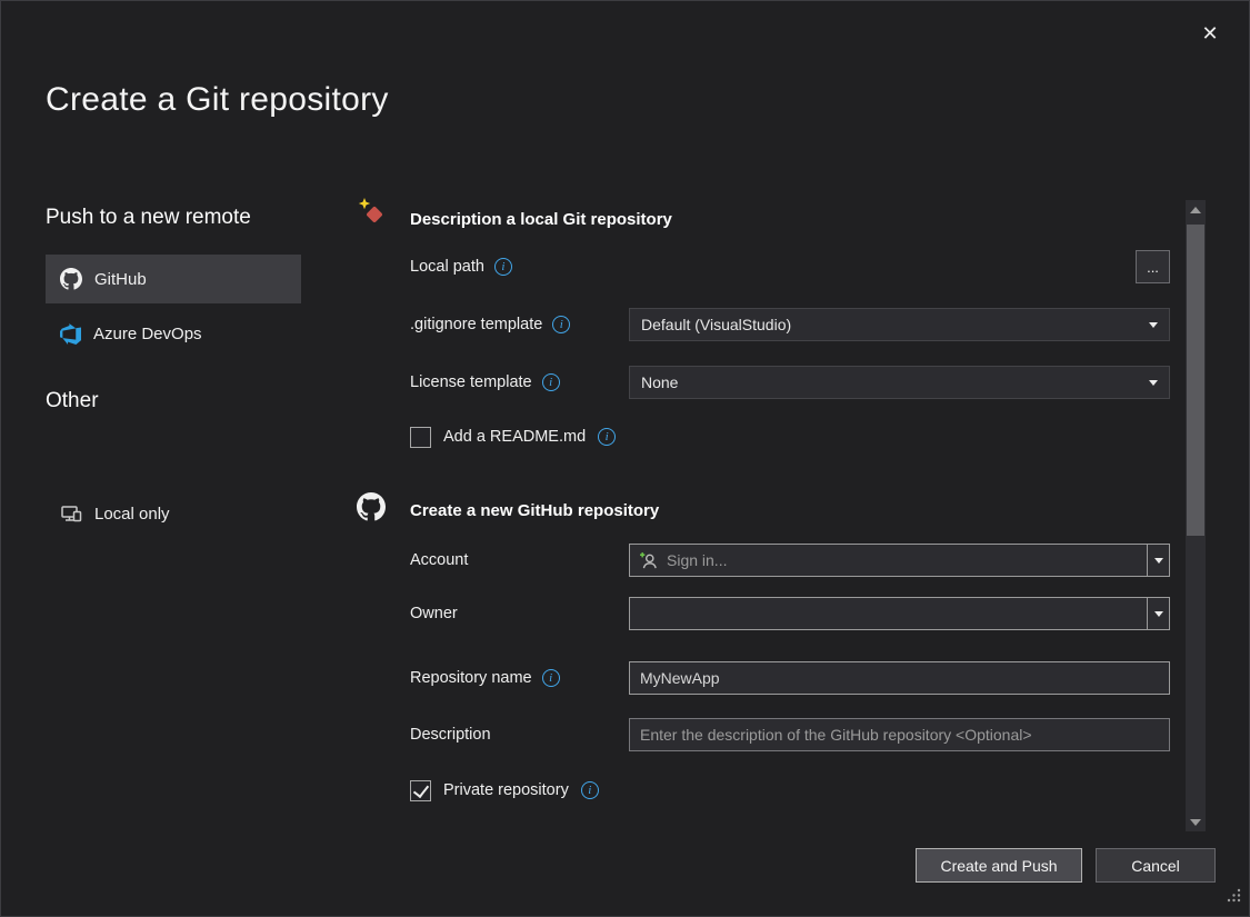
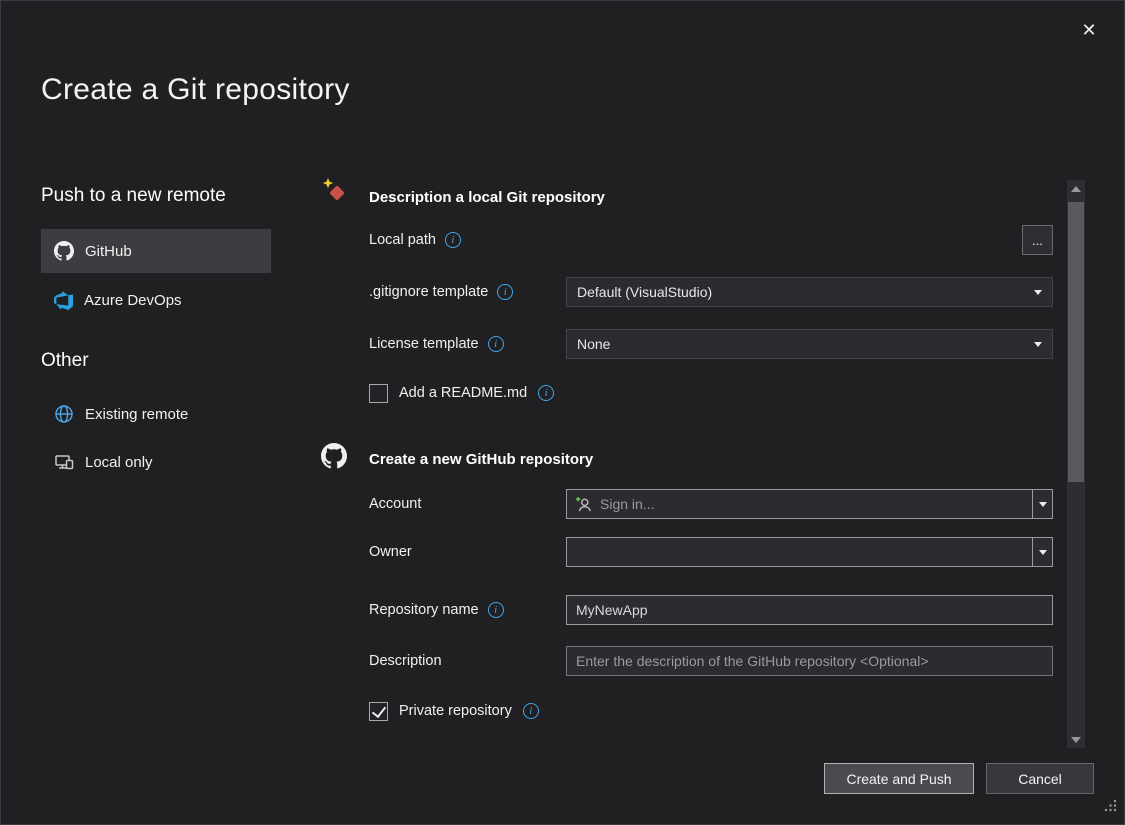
  ✕
  Create a Git repository
  Push to a new remote
  GitHub
  Azure DevOps
  Other
+ Existing remote
  Local only
  Description a local Git repository
  Local path
  i
  ...
  .gitignore template
  i
  Default (VisualStudio)
  License template
  i
  None
  Add a README.md
  i
  Create a new GitHub repository
  Account
  Sign in...
  Owner
  Repository name
  i
  MyNewApp
  Description
  Enter the description of the GitHub repository <Optional>
  Private repository
  i
  Create and Push
  Cancel
